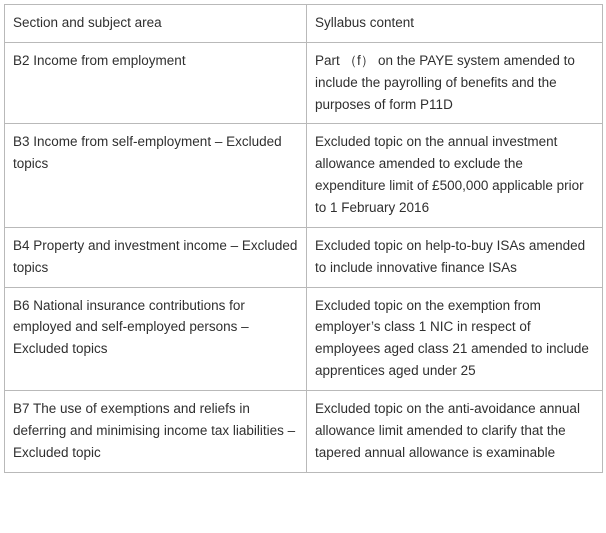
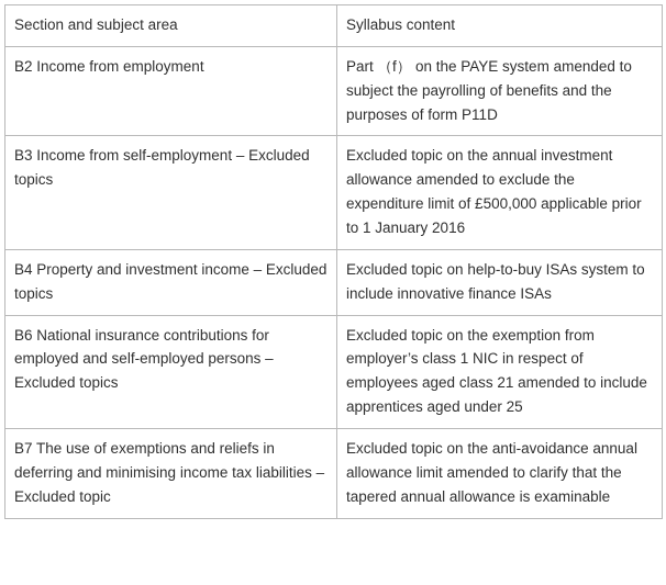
  Section and subject area	Syllabus content
- B2 Income from employment	Part （f） on the PAYE system amended to include the payrolling of benefits and the purposes of form P11D
+ B2 Income from employment	Part （f） on the PAYE system amended to subject the payrolling of benefits and the purposes of form P11D
- B3 Income from self-employment – Excluded topics	Excluded topic on the annual investment allowance amended to exclude the expenditure limit of £500,000 applicable prior to 1 February 2016
+ B3 Income from self-employment – Excluded topics	Excluded topic on the annual investment allowance amended to exclude the expenditure limit of £500,000 applicable prior to 1 January 2016
- B4 Property and investment income – Excluded topics	Excluded topic on help-to-buy ISAs amended to include innovative finance ISAs
+ B4 Property and investment income – Excluded topics	Excluded topic on help-to-buy ISAs system to include innovative finance ISAs
  B6 National insurance contributions for employed and self-employed persons – Excluded topics	Excluded topic on the exemption from employer’s class 1 NIC in respect of employees aged class 21 amended to include apprentices aged under 25
  B7 The use of exemptions and reliefs in deferring and minimising income tax liabilities – Excluded topic	Excluded topic on the anti-avoidance annual allowance limit amended to clarify that the tapered annual allowance is examinable
